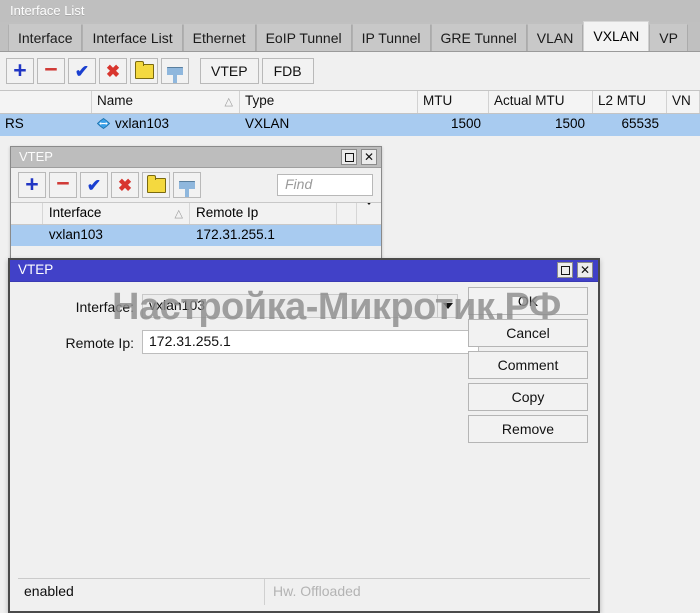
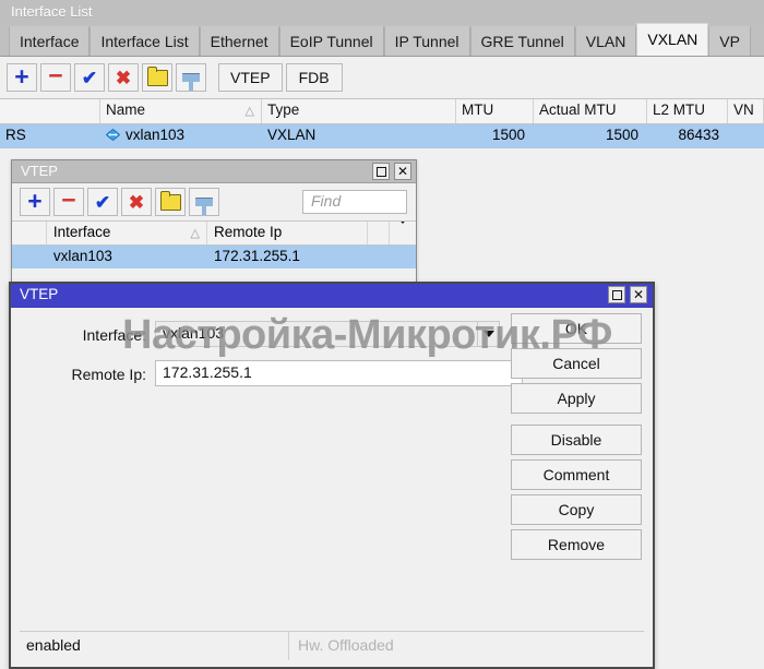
  Interface List
  Interface
  Interface List
  Ethernet
  EoIP Tunnel
  IP Tunnel
  GRE Tunnel
  VLAN
  VXLAN
  VP
  +
  −
  ✔
  ✖
  VTEP
  FDB
  Name
  △
  Type
  MTU
  Actual MTU
  L2 MTU
  VN
  RS
  vxlan103
  VXLAN
  1500
  1500
- 65535
+ 86433
  VTEP
  ✕
  +
  −
  ✔
  ✖
  Find
  Interface
  △
  Remote Ip
  vxlan103
  172.31.255.1
  VTEP
  ✕
  Interface:
  vxlan103
  Remote Ip:
  172.31.255.1
  OK
  Cancel
+ Apply
+ Disable
  Comment
  Copy
  Remove
  enabled
  Hw. Offloaded
  Настройка-Микротик.РФ
